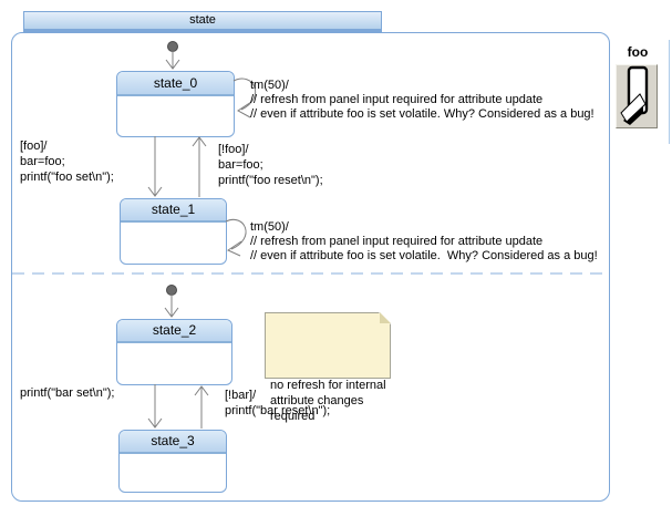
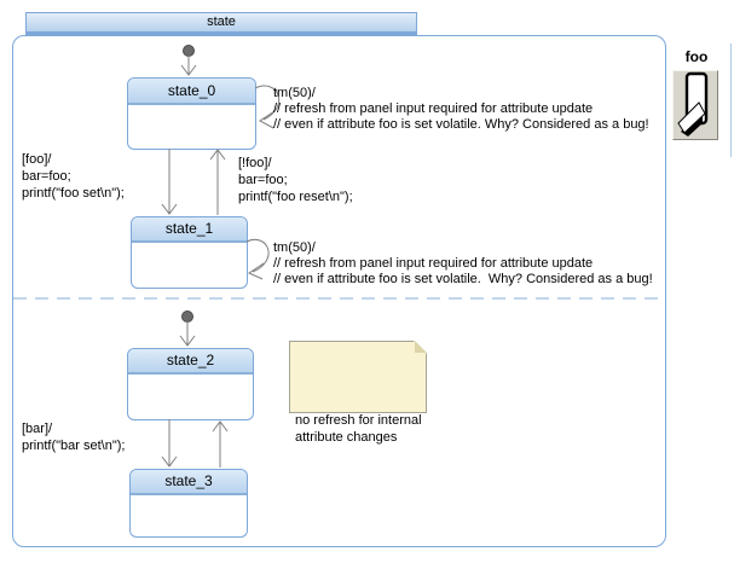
  state
  state_0
  state_1
  state_2
  state_3
  tm(50)/
  // refresh from panel input required for attribute update
  // even if attribute foo is set volatile. Why? Considered as a bug!
  tm(50)/
  // refresh from panel input required for attribute update
  // even if attribute foo is set volatile. Why? Considered as a bug!
  [foo]/
  bar=foo;
  printf("foo set\n");
  [!foo]/
  bar=foo;
  printf("foo reset\n");
+ [bar]/
  printf("bar set\n");
- [!bar]/
- printf("bar reset\n");
  no refresh for internal
  attribute changes
- required
  foo
